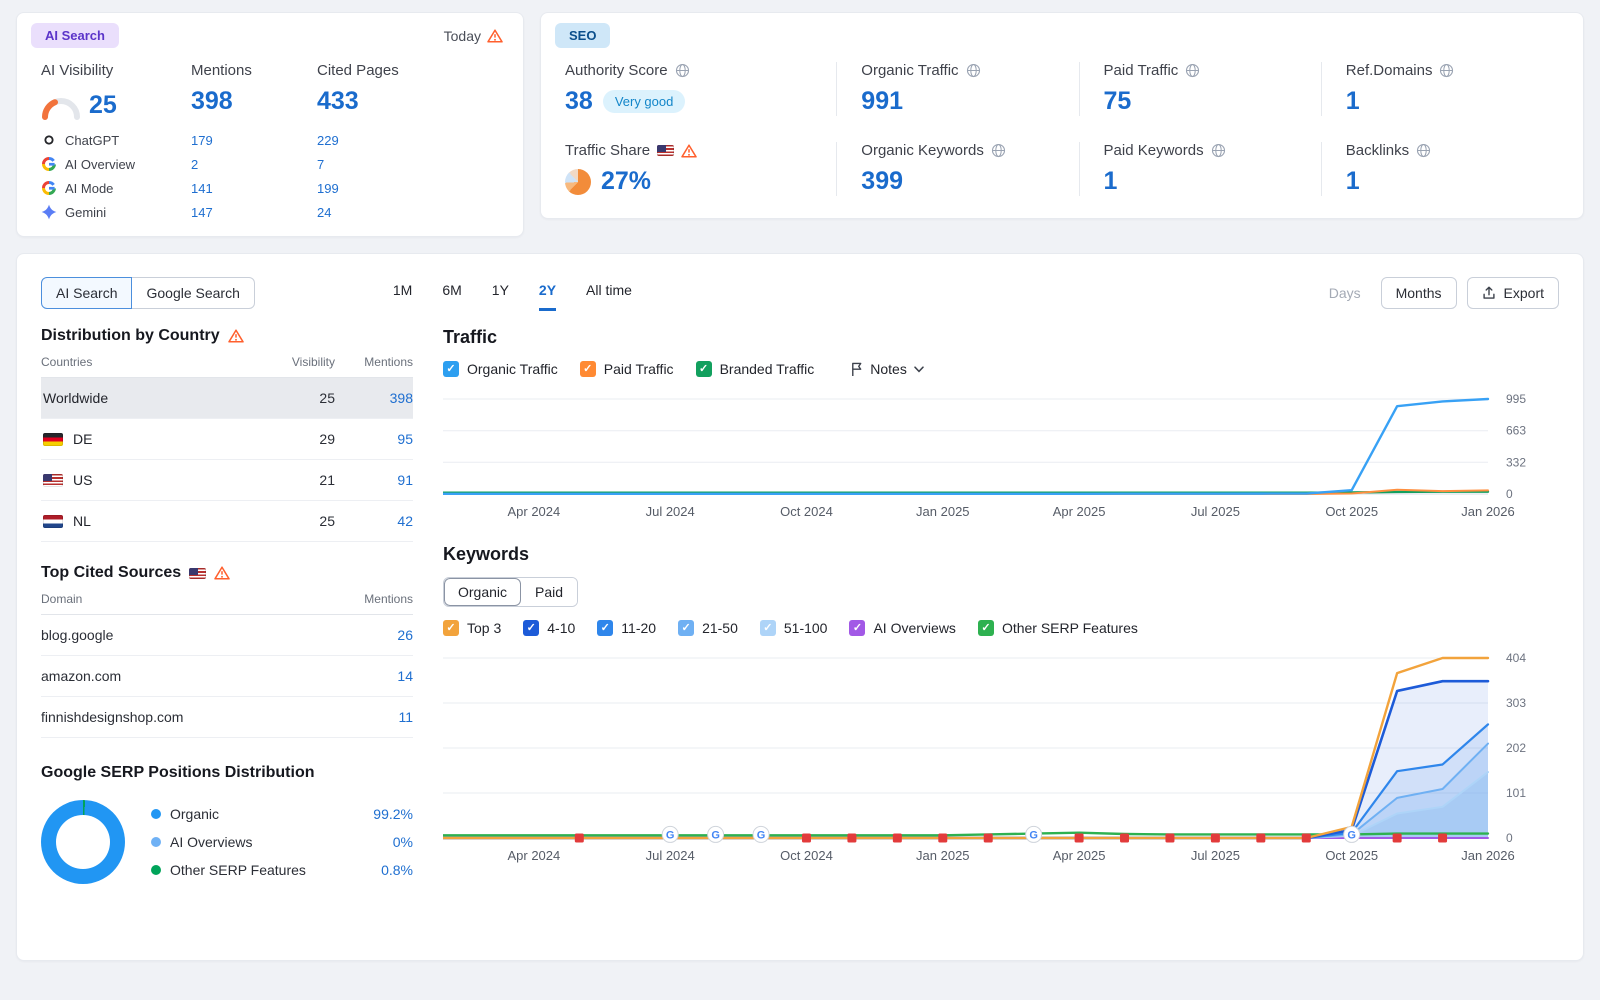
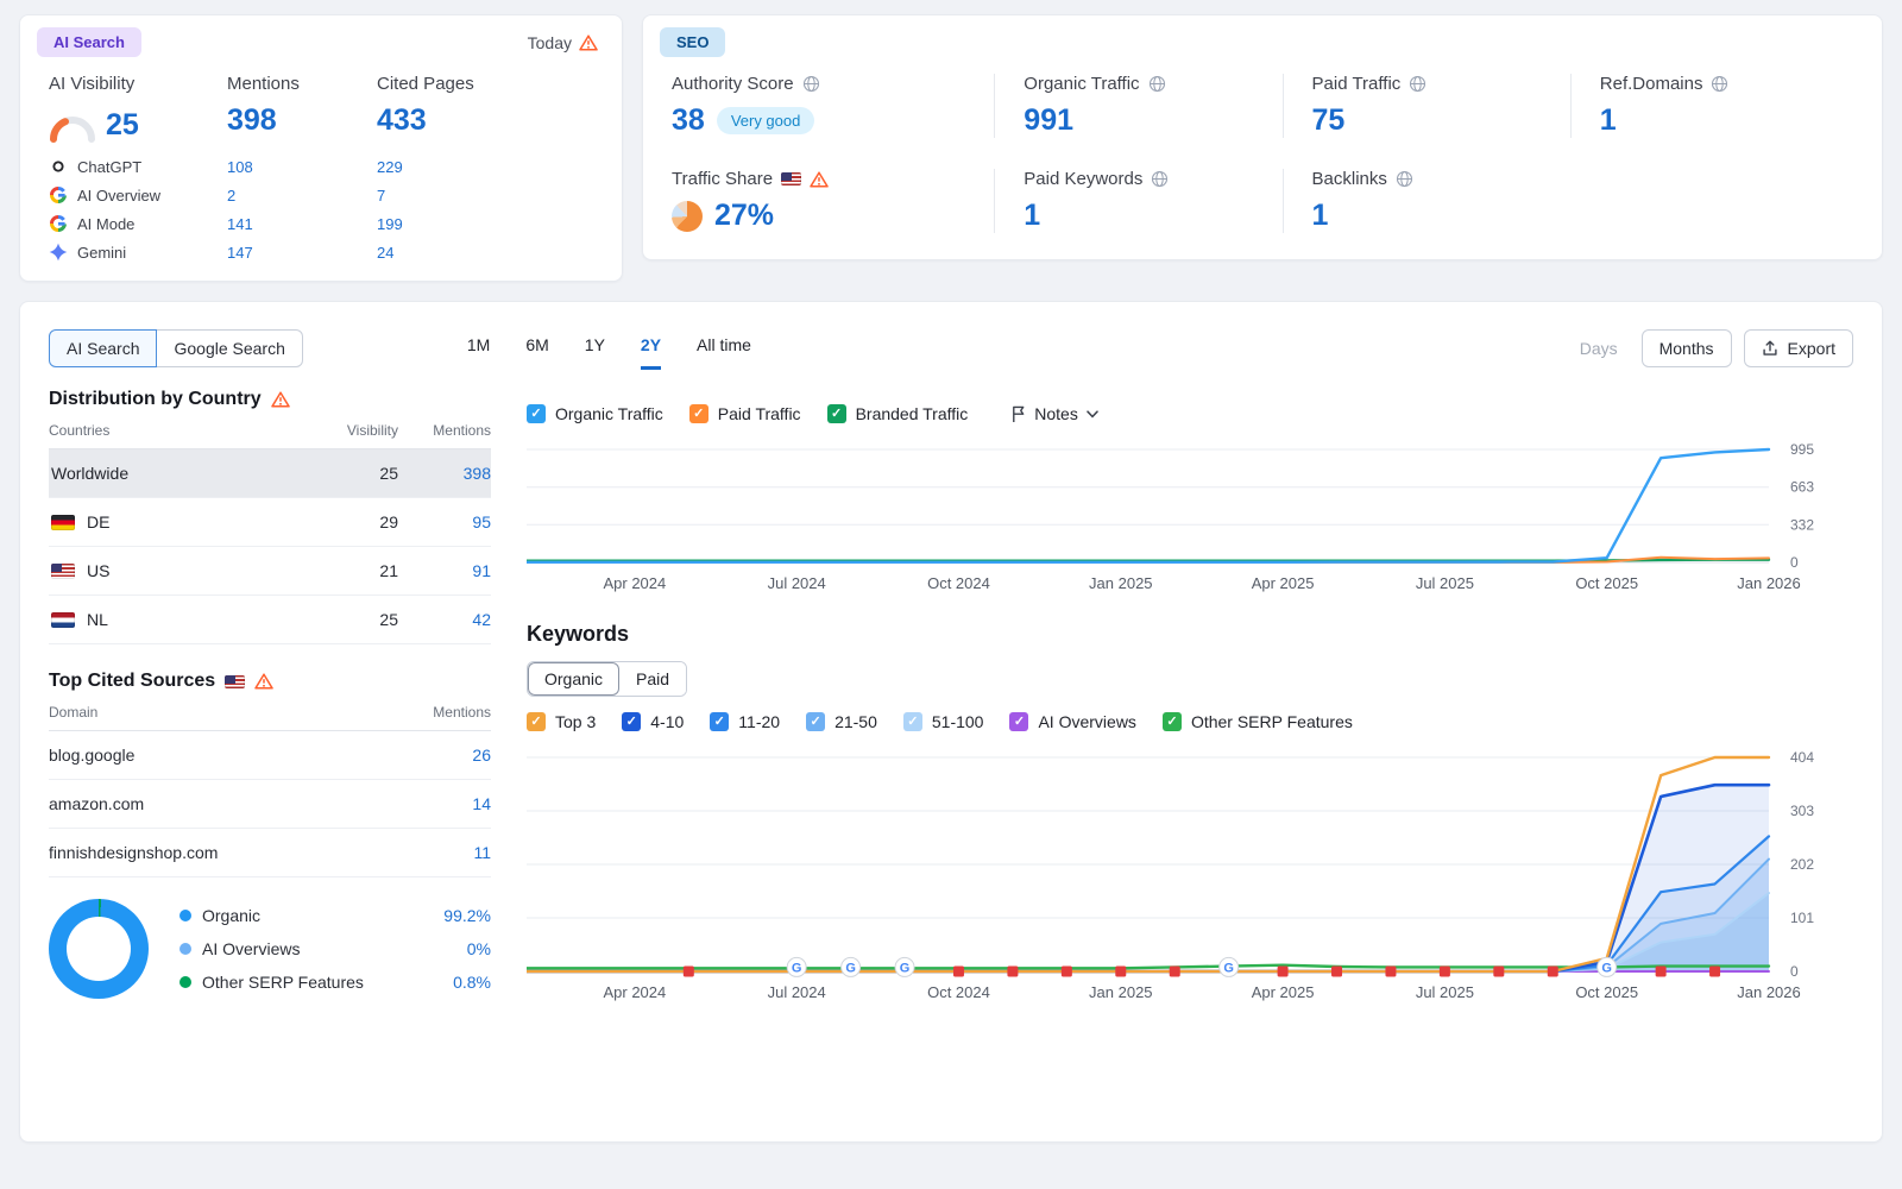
  AI Search
  Today
  AI Visibility
  Mentions
  Cited Pages
  25
  398
  433
  ChatGPT
- 179
+ 108
  229
  AI Overview
  2
  7
  AI Mode
  141
  199
  Gemini
  147
  24
  SEO
  Authority Score
  38
  Very good
  Organic Traffic
  991
  Paid Traffic
  75
  Ref.Domains
  1
  Traffic Share
  27%
- Organic Keywords
- 399
  Paid Keywords
  1
  Backlinks
  1
  AI Search
  Google Search
  1M
  6M
  1Y
  2Y
  All time
  Days
  Months
  Export
  Distribution by Country
  Countries
  Visibility
  Mentions
  Worldwide
  25
  398
  DE
  29
  95
  US
  21
  91
  NL
  25
  42
  Top Cited Sources
  Domain
  Mentions
  blog.google
  26
  amazon.com
  14
  finnishdesignshop.com
  11
- Google SERP Positions Distribution
  Organic
  99.2%
  AI Overviews
  0%
  Other SERP Features
  0.8%
- Traffic
  Organic Traffic
  Paid Traffic
  Branded Traffic
  Notes
  995
  663
  332
  0
  Apr 2024
  Jul 2024
  Oct 2024
  Jan 2025
  Apr 2025
  Jul 2025
  Oct 2025
  Jan 2026
  Keywords
  Organic
  Paid
  Top 3
  4-10
  11-20
  21-50
  51-100
  AI Overviews
  Other SERP Features
  404
  303
  202
  101
  0
  Apr 2024
  Jul 2024
  Oct 2024
  Jan 2025
  Apr 2025
  Jul 2025
  Oct 2025
  Jan 2026
  G
  G
  G
  G
  G
